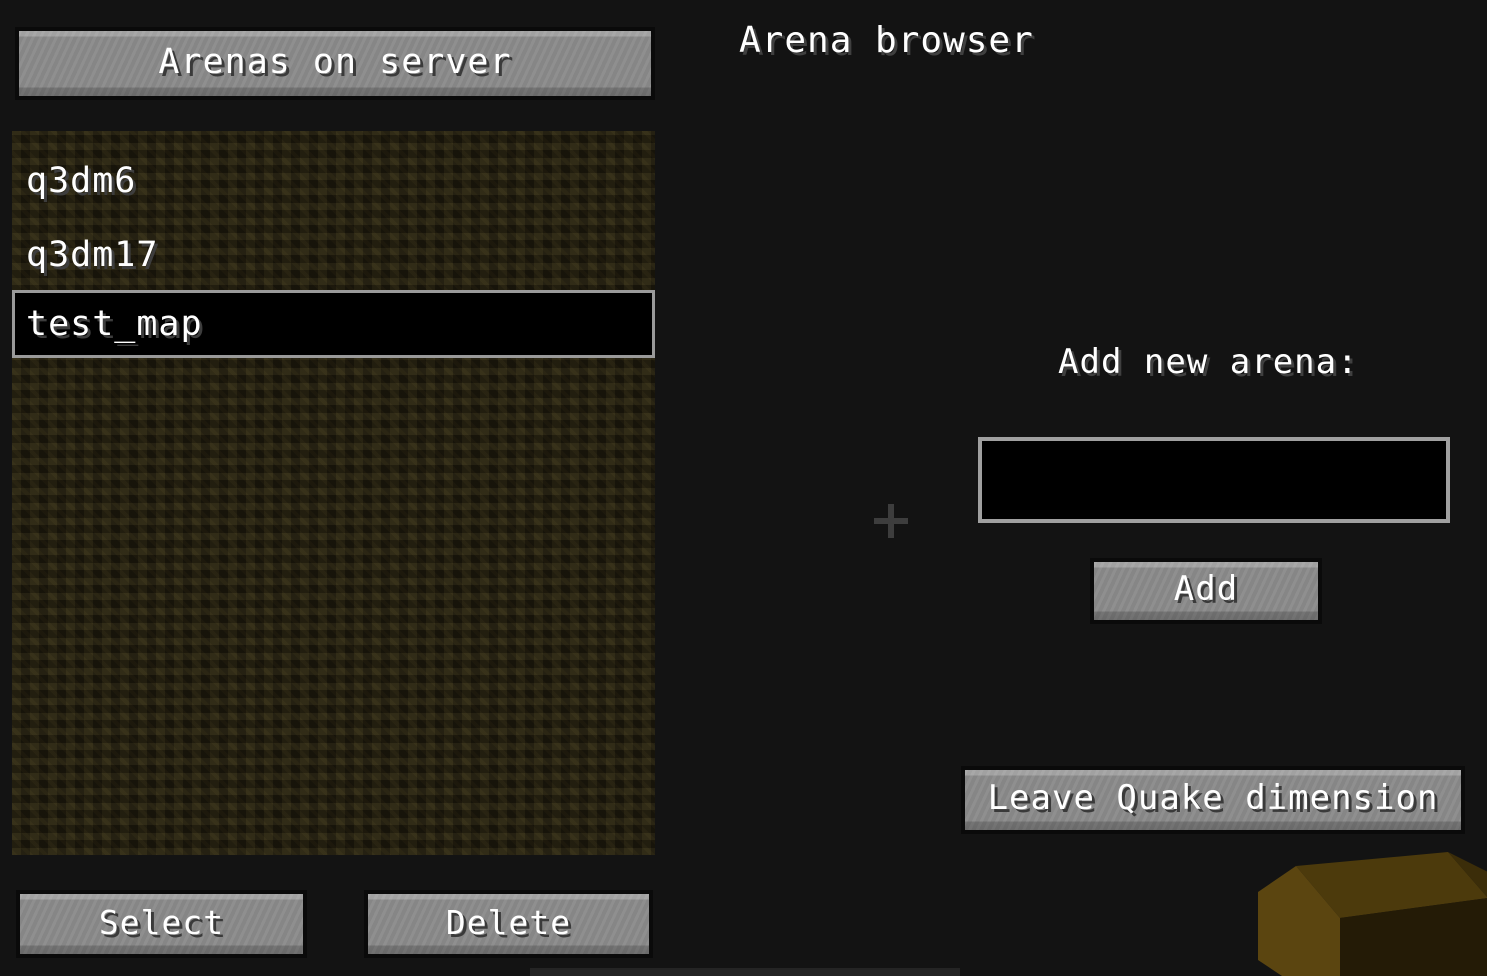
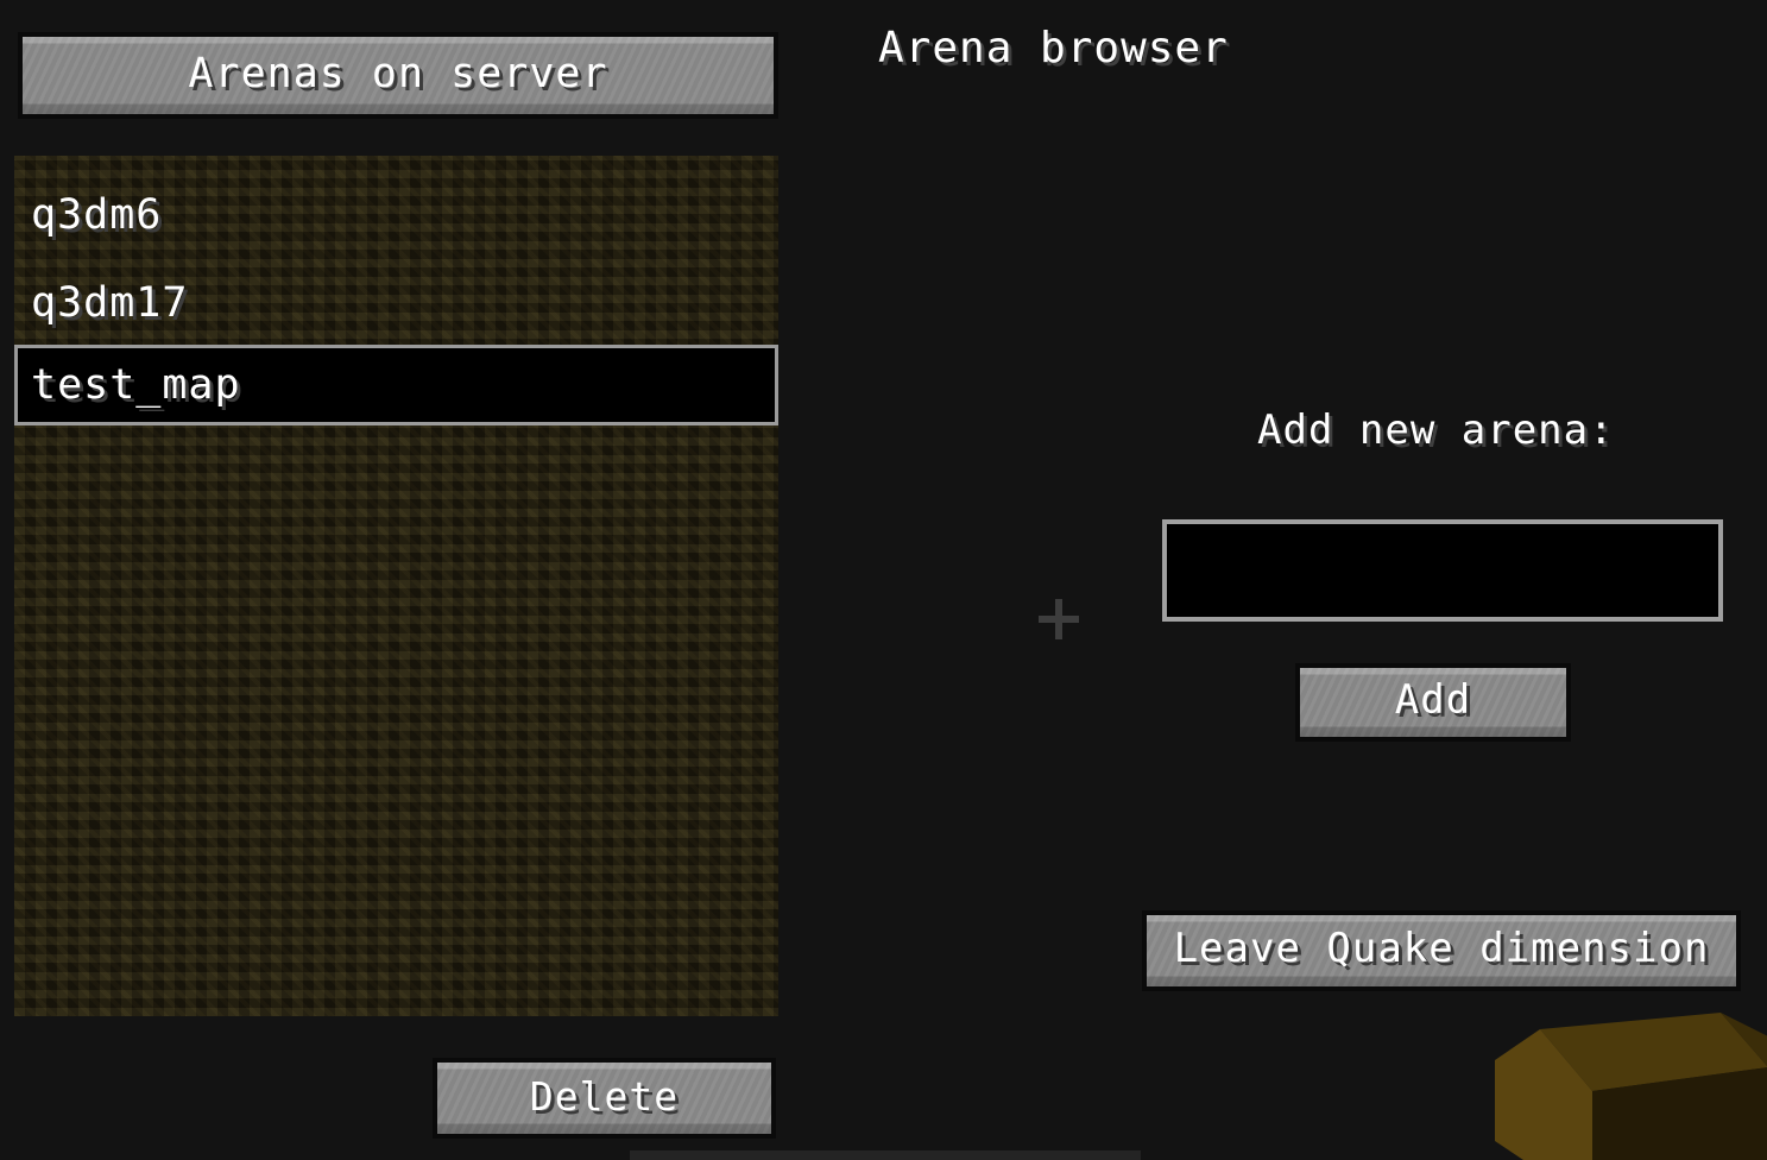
  Arenas on server
  q3dm6
  q3dm17
  test_map
- Select
  Delete
  Arena browser
  Add new arena:
  Add
  Leave Quake dimension
